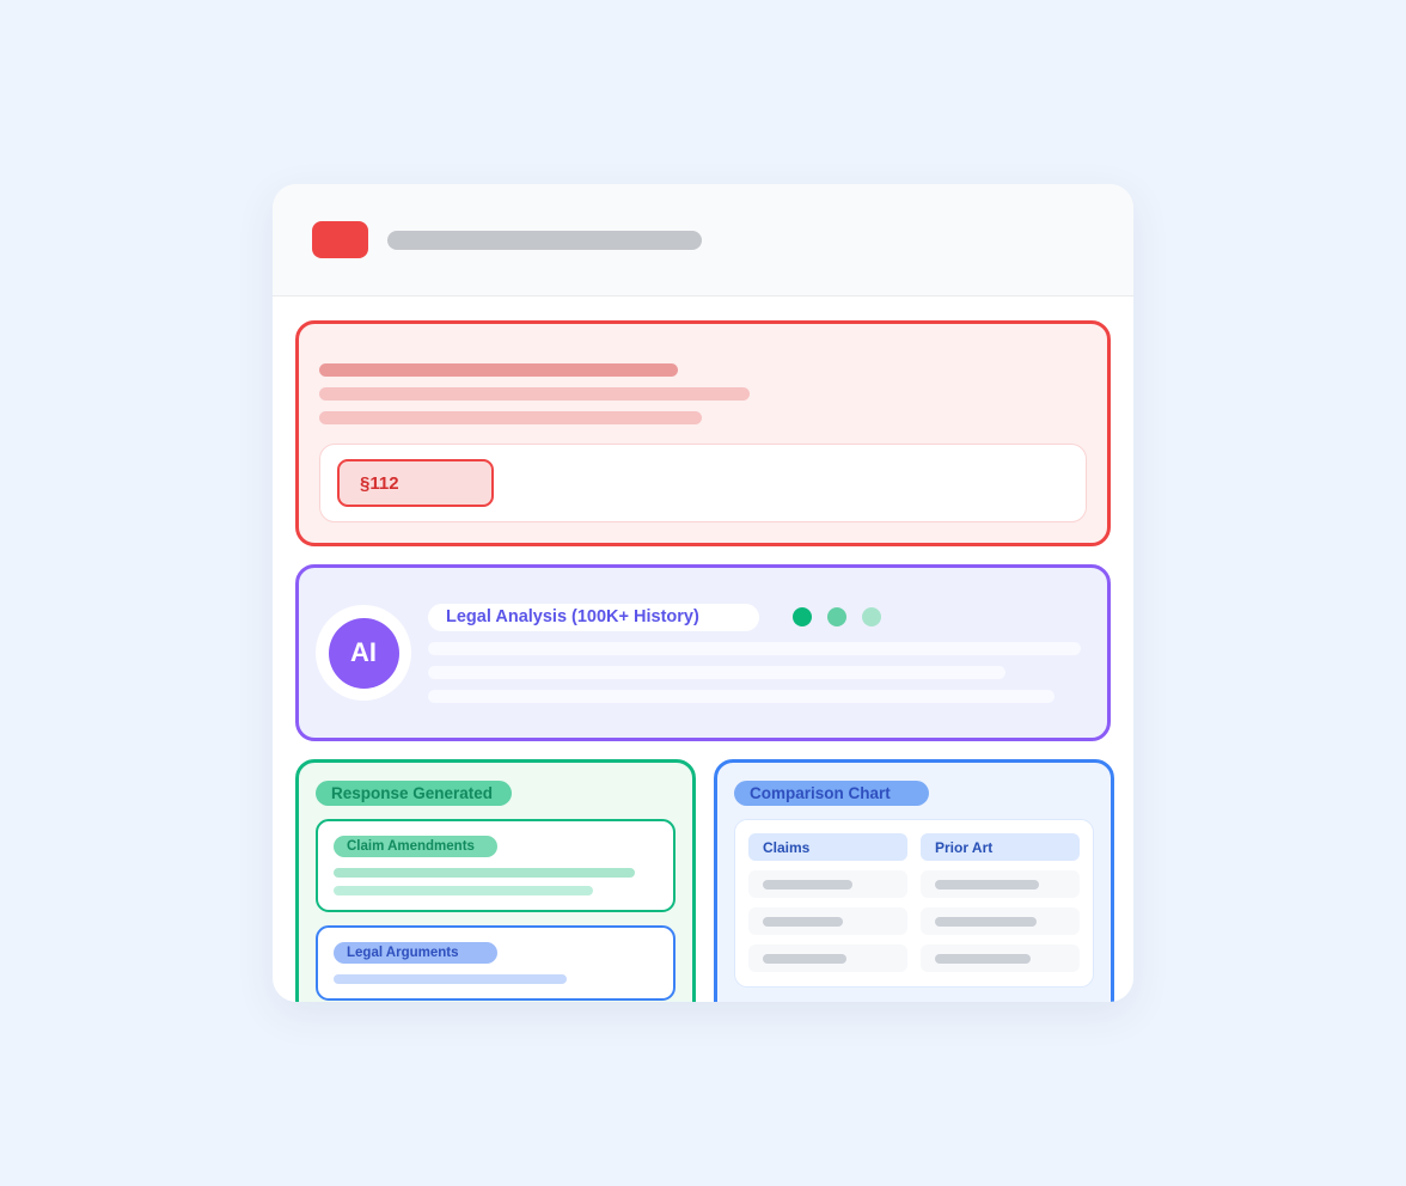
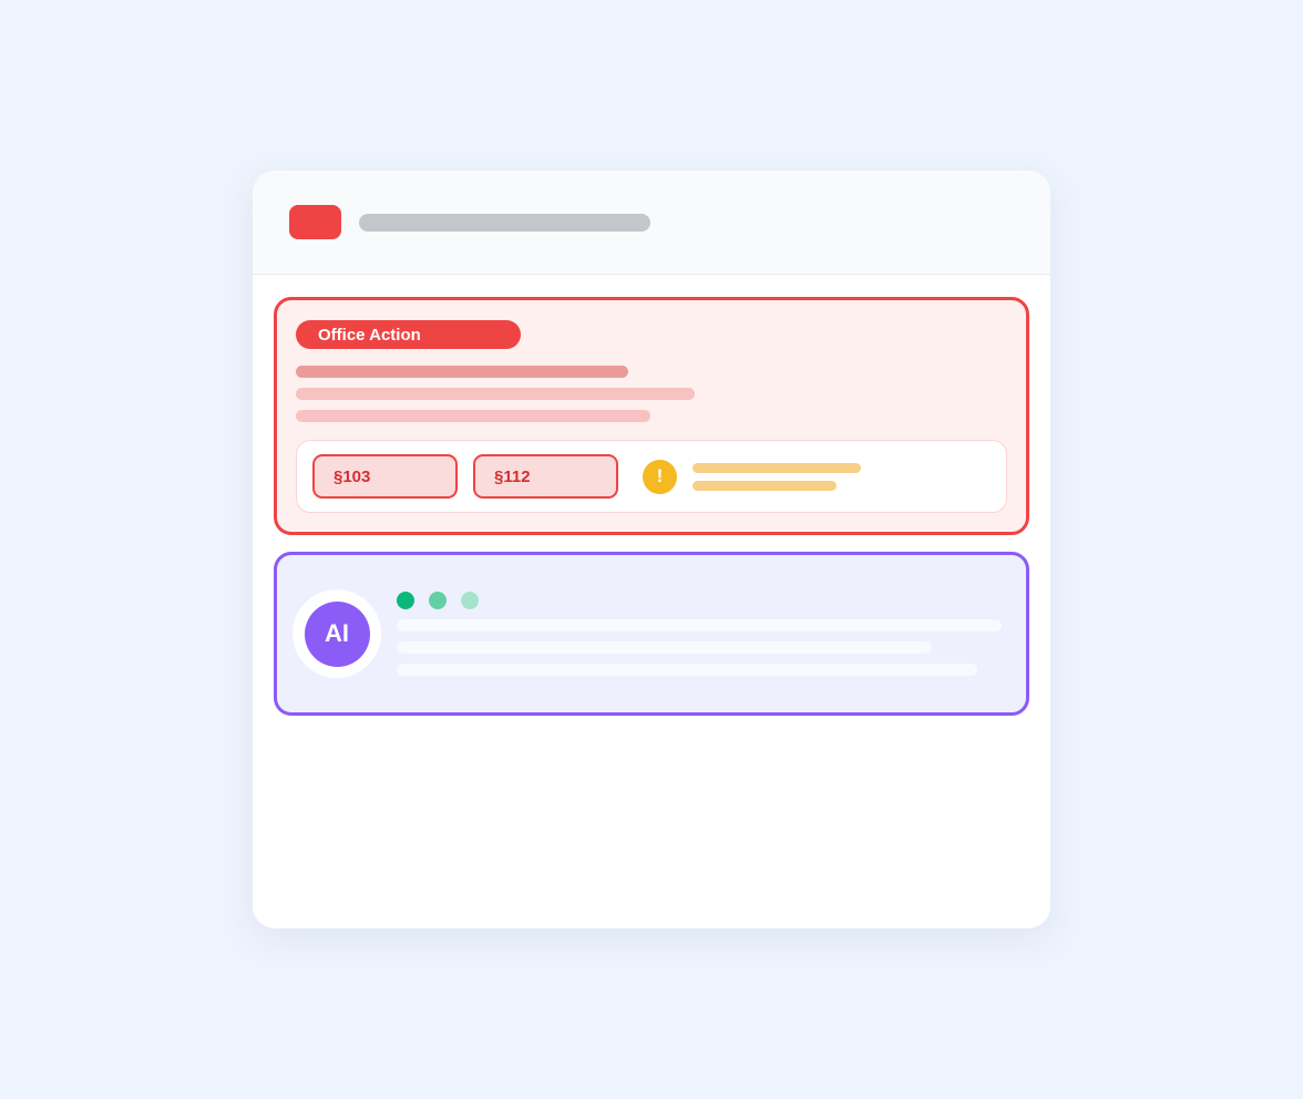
+ Office Action
+ §103
  §112
+ !
  AI
- Legal Analysis (100K+ History)
- Response Generated
- Claim Amendments
- Legal Arguments
- Comparison Chart
- Claims
- Prior Art
